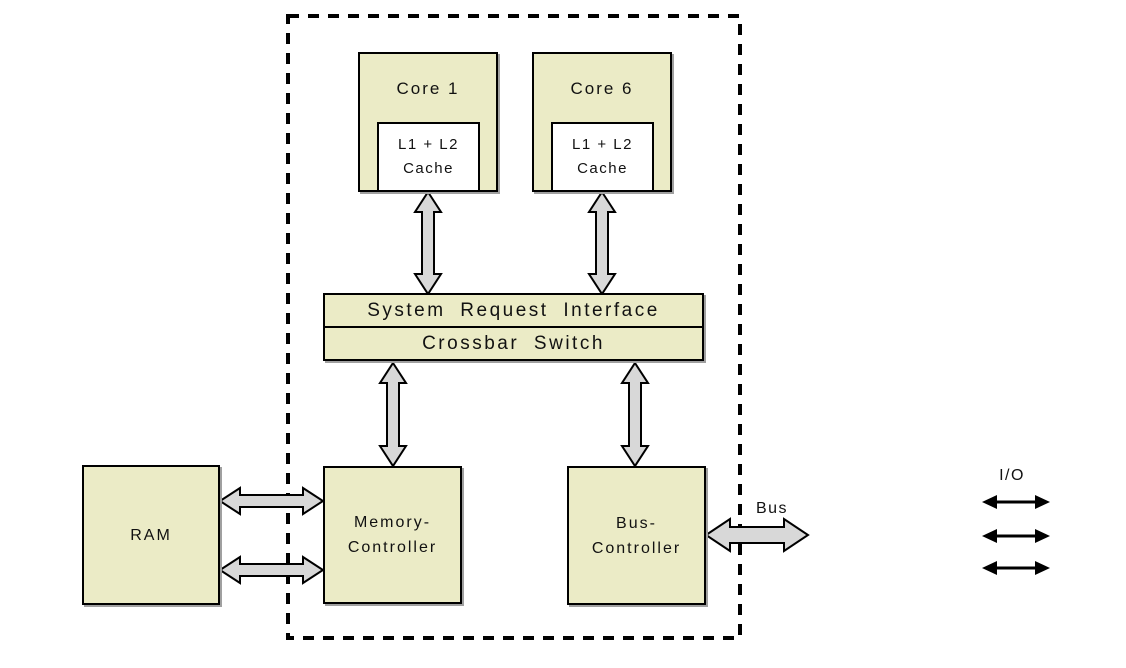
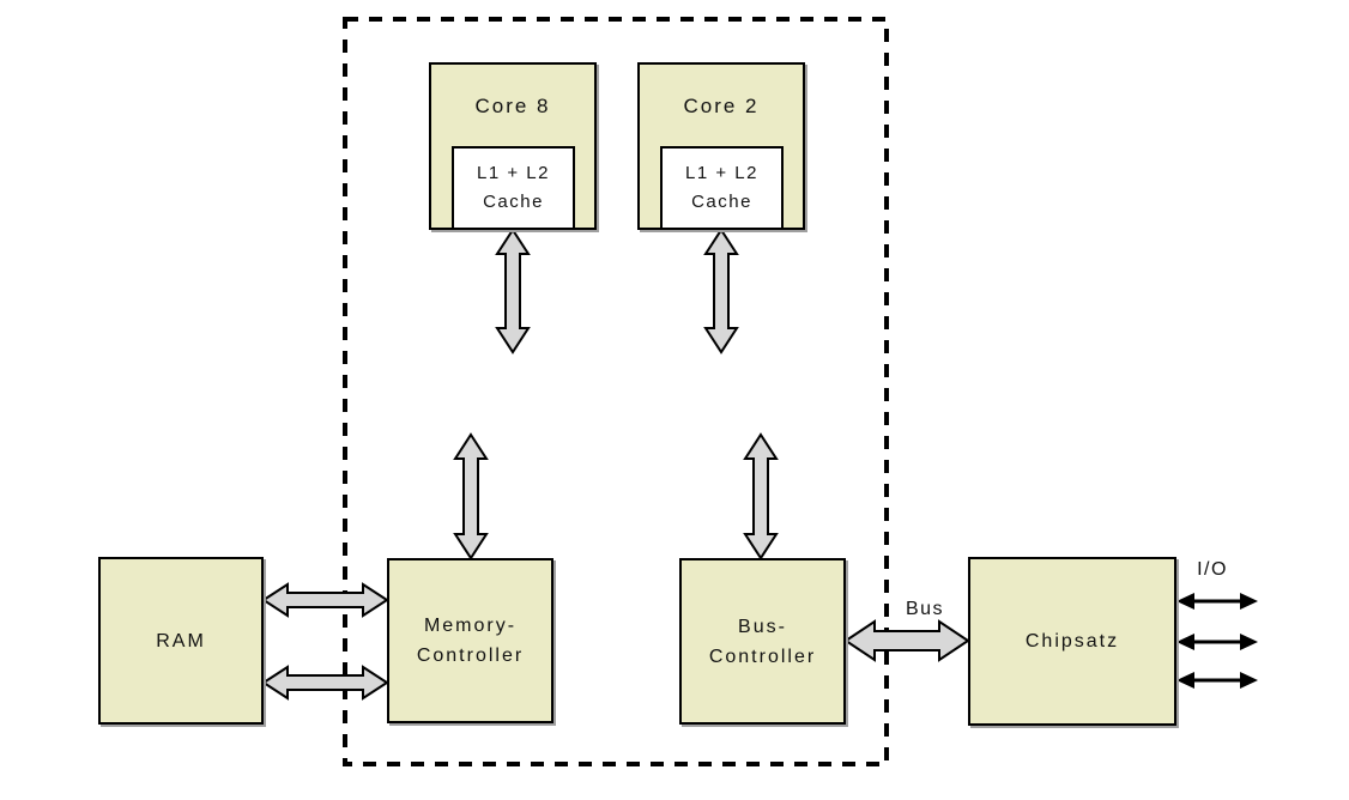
- Core 1
+ Core 8
  L1 + L2
  Cache
- Core 6
+ Core 2
  L1 + L2
  Cache
- System Request Interface
- Crossbar Switch
  RAM
  Memory-
  Controller
  Bus-
  Controller
+ Chipsatz
  Bus
  I/O
